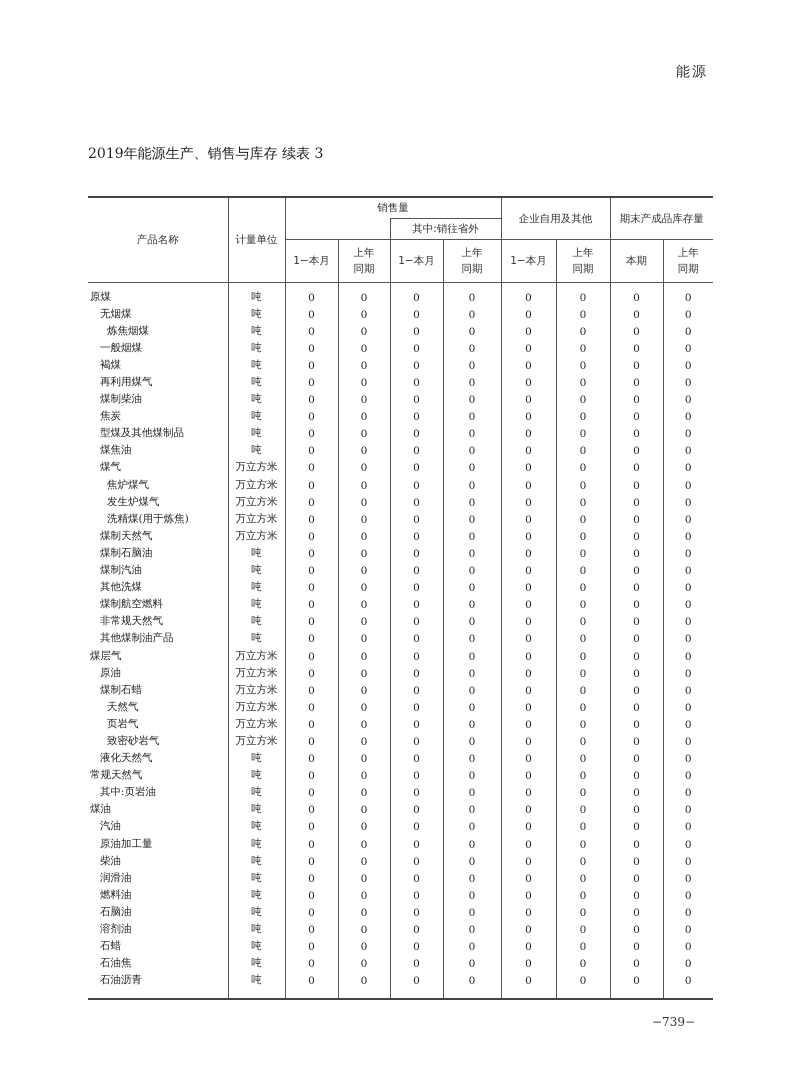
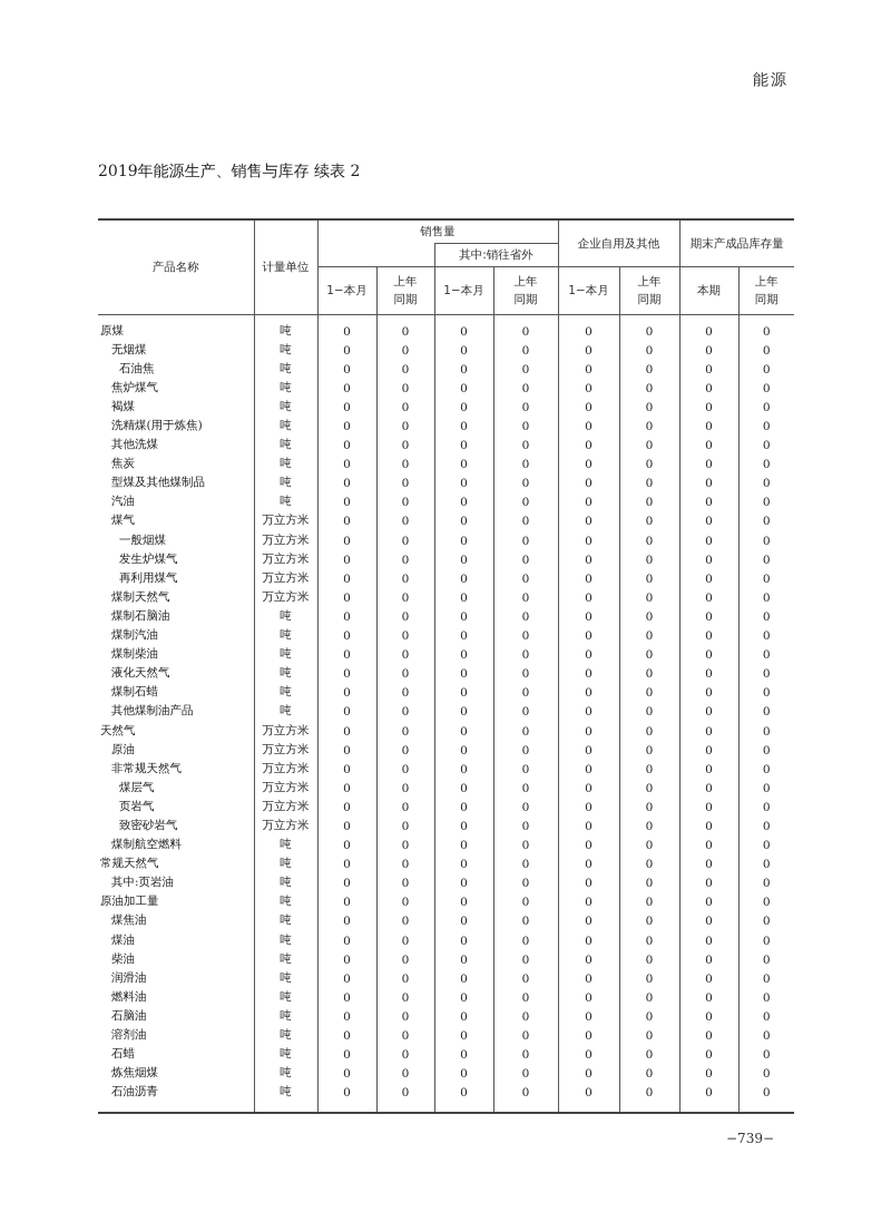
  能源
- 2019年能源生产、销售与库存 续表 3
+ 2019年能源生产、销售与库存 续表 2
  产品名称	计量单位	销售量	企业自用及其他	期末产成品库存量
  	其中:销往省外
  1−本月	上年同期	1−本月	上年同期	1−本月	上年同期	本期	上年同期
  原煤	吨	0	0	0	0	0	0	0	0
  无烟煤	吨	0	0	0	0	0	0	0	0
- 炼焦烟煤	吨	0	0	0	0	0	0	0	0
+ 石油焦	吨	0	0	0	0	0	0	0	0
- 一般烟煤	吨	0	0	0	0	0	0	0	0
+ 焦炉煤气	吨	0	0	0	0	0	0	0	0
  褐煤	吨	0	0	0	0	0	0	0	0
- 再利用煤气	吨	0	0	0	0	0	0	0	0
+ 洗精煤(用于炼焦)	吨	0	0	0	0	0	0	0	0
- 煤制柴油	吨	0	0	0	0	0	0	0	0
+ 其他洗煤	吨	0	0	0	0	0	0	0	0
  焦炭	吨	0	0	0	0	0	0	0	0
  型煤及其他煤制品	吨	0	0	0	0	0	0	0	0
- 煤焦油	吨	0	0	0	0	0	0	0	0
+ 汽油	吨	0	0	0	0	0	0	0	0
  煤气	万立方米	0	0	0	0	0	0	0	0
- 焦炉煤气	万立方米	0	0	0	0	0	0	0	0
+ 一般烟煤	万立方米	0	0	0	0	0	0	0	0
  发生炉煤气	万立方米	0	0	0	0	0	0	0	0
- 洗精煤(用于炼焦)	万立方米	0	0	0	0	0	0	0	0
+ 再利用煤气	万立方米	0	0	0	0	0	0	0	0
  煤制天然气	万立方米	0	0	0	0	0	0	0	0
  煤制石脑油	吨	0	0	0	0	0	0	0	0
  煤制汽油	吨	0	0	0	0	0	0	0	0
- 其他洗煤	吨	0	0	0	0	0	0	0	0
+ 煤制柴油	吨	0	0	0	0	0	0	0	0
- 煤制航空燃料	吨	0	0	0	0	0	0	0	0
+ 液化天然气	吨	0	0	0	0	0	0	0	0
- 非常规天然气	吨	0	0	0	0	0	0	0	0
+ 煤制石蜡	吨	0	0	0	0	0	0	0	0
  其他煤制油产品	吨	0	0	0	0	0	0	0	0
- 煤层气	万立方米	0	0	0	0	0	0	0	0
+ 天然气	万立方米	0	0	0	0	0	0	0	0
  原油	万立方米	0	0	0	0	0	0	0	0
- 煤制石蜡	万立方米	0	0	0	0	0	0	0	0
+ 非常规天然气	万立方米	0	0	0	0	0	0	0	0
- 天然气	万立方米	0	0	0	0	0	0	0	0
+ 煤层气	万立方米	0	0	0	0	0	0	0	0
  页岩气	万立方米	0	0	0	0	0	0	0	0
  致密砂岩气	万立方米	0	0	0	0	0	0	0	0
- 液化天然气	吨	0	0	0	0	0	0	0	0
+ 煤制航空燃料	吨	0	0	0	0	0	0	0	0
  常规天然气	吨	0	0	0	0	0	0	0	0
  其中:页岩油	吨	0	0	0	0	0	0	0	0
- 煤油	吨	0	0	0	0	0	0	0	0
+ 原油加工量	吨	0	0	0	0	0	0	0	0
- 汽油	吨	0	0	0	0	0	0	0	0
+ 煤焦油	吨	0	0	0	0	0	0	0	0
- 原油加工量	吨	0	0	0	0	0	0	0	0
+ 煤油	吨	0	0	0	0	0	0	0	0
  柴油	吨	0	0	0	0	0	0	0	0
  润滑油	吨	0	0	0	0	0	0	0	0
  燃料油	吨	0	0	0	0	0	0	0	0
  石脑油	吨	0	0	0	0	0	0	0	0
  溶剂油	吨	0	0	0	0	0	0	0	0
  石蜡	吨	0	0	0	0	0	0	0	0
- 石油焦	吨	0	0	0	0	0	0	0	0
+ 炼焦烟煤	吨	0	0	0	0	0	0	0	0
  石油沥青	吨	0	0	0	0	0	0	0	0
  −739−
